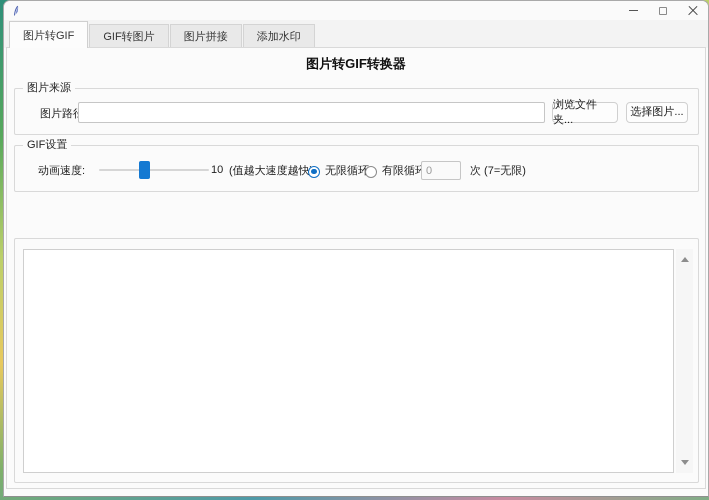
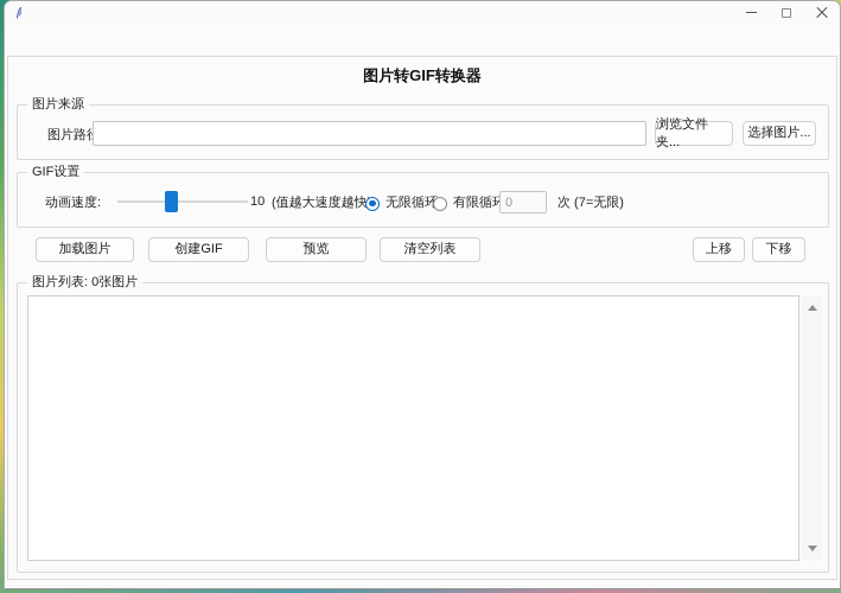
- 图片转GIF
- GIF转图片
- 图片拼接
- 添加水印
  图片转GIF转换器
  图片来源
  浏览文件夹...
  选择图片...
  GIF设置
  动画速度:
  10
  (值越大速度越快
  无限循环
  有限循
  0
  次 (7=无限)
+ 加载图片
+ 创建GIF
+ 预览
+ 清空列表
+ 上移
+ 下移
+ 图片列表: 0张图片
